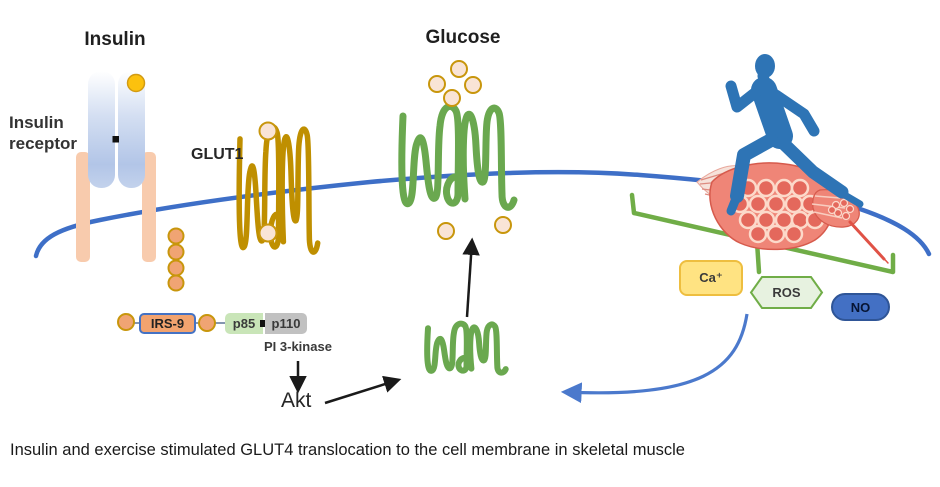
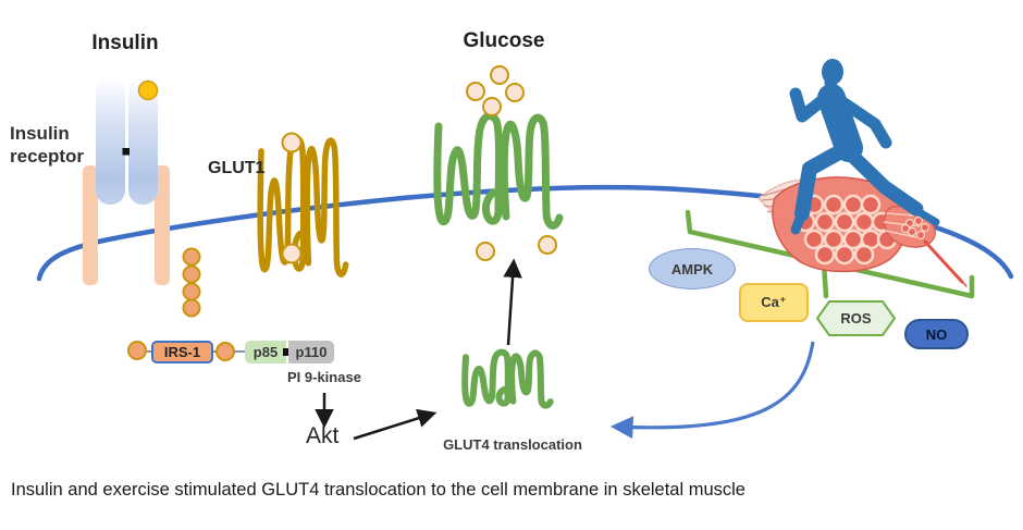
  Insulin
  Glucose
  Insulin
  receptor
  GLUT1
- PI 3-kinase
+ PI 9-kinase
  Akt
+ GLUT4 translocation
- IRS-9
+ IRS-1
  p85
  p110
+ AMPK
  Ca⁺
  ROS
  NO
  Insulin and exercise stimulated GLUT4 translocation to the cell membrane in skeletal muscle
